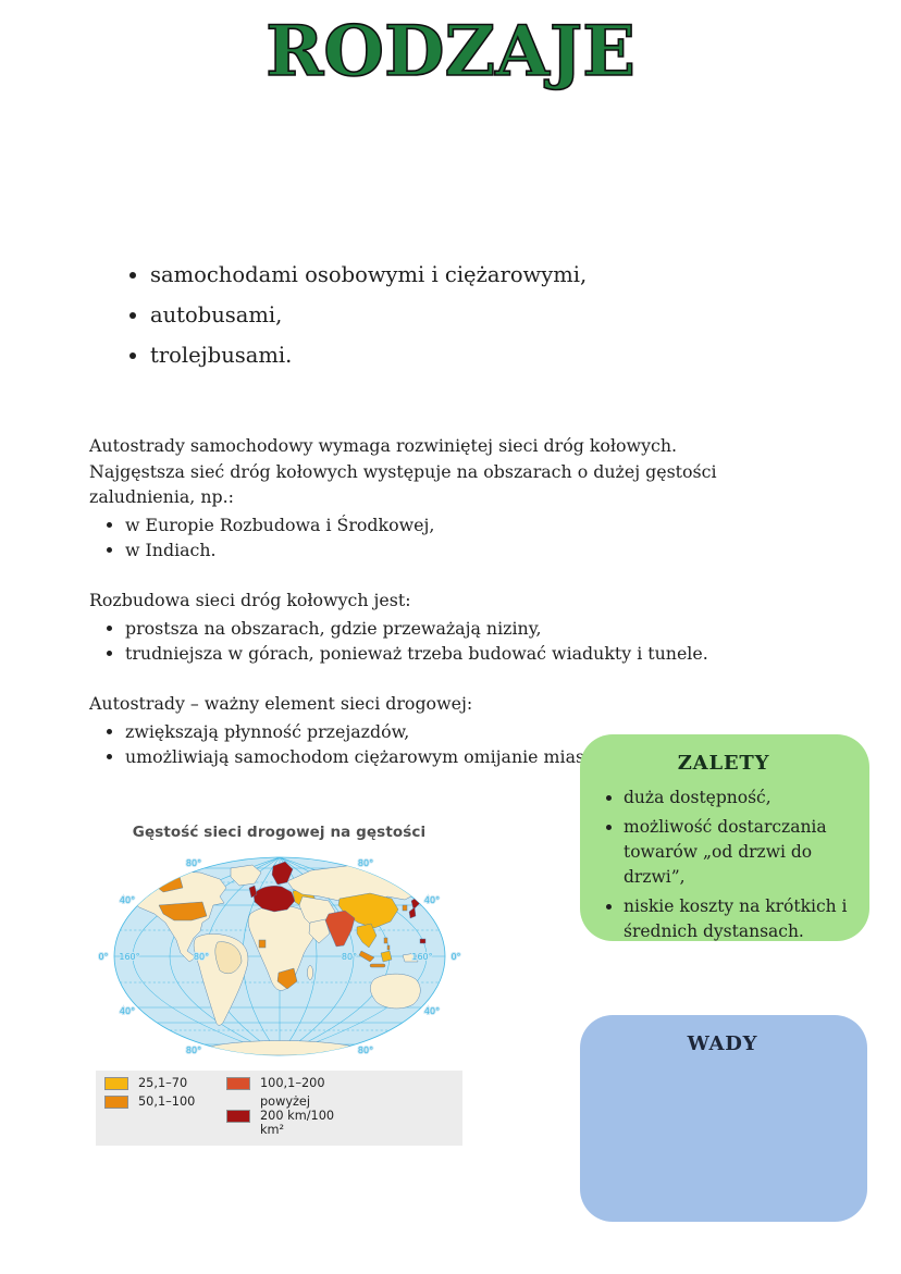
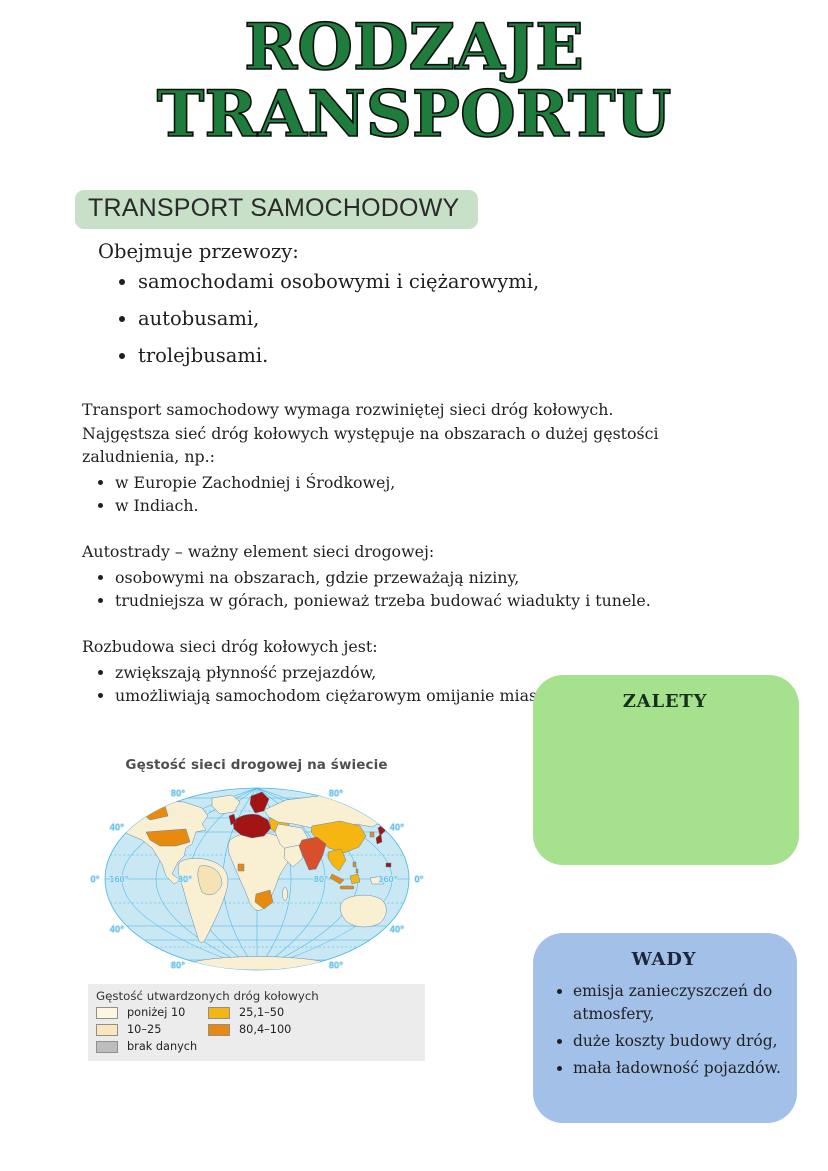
  RODZAJE
+ TRANSPORTU
+ TRANSPORT SAMOCHODOWY
+ Obejmuje przewozy:
  samochodami osobowymi i ciężarowymi,
  autobusami,
  trolejbusami.
- Autostrady samochodowy wymaga rozwiniętej sieci dróg kołowych.
+ Transport samochodowy wymaga rozwiniętej sieci dróg kołowych.
  Najgęstsza sieć dróg kołowych występuje na obszarach o dużej gęstości zaludnienia, np.:
- w Europie Rozbudowa i Środkowej,
+ w Europie Zachodniej i Środkowej,
  w Indiach.
- Rozbudowa sieci dróg kołowych jest:
+ Autostrady – ważny element sieci drogowej:
- prostsza na obszarach, gdzie przeważają niziny,
+ osobowymi na obszarach, gdzie przeważają niziny,
  trudniejsza w górach, ponieważ trzeba budować wiadukty i tunele.
- Autostrady – ważny element sieci drogowej:
+ Rozbudowa sieci dróg kołowych jest:
  zwiększają płynność przejazdów,
  umożliwiają samochodom ciężarowym omijanie mias
  ZALETY
- duża dostępność,
- możliwość dostarczania towarów „od drzwi do drzwi”,
- niskie koszty na krótkich i średnich dystansach.
  WADY
+ emisja zanieczyszczeń do atmosfery,
+ duże koszty budowy dróg,
+ mała ładowność pojazdów.
- Gęstość sieci drogowej na gęstości
+ Gęstość sieci drogowej na świecie
  80°
  80°
  40°
  40°
  0°
  0°
  160°
  80°
  80°
  160°
  40°
  40°
  80°
  80°
+ Gęstość utwardzonych dróg kołowych
+ poniżej 10
+ 10–25
+ brak danych
- 25,1–70
+ 25,1–50
- 50,1–100
+ 80,4–100
- 100,1–200
- powyżej 200 km/100 km²
